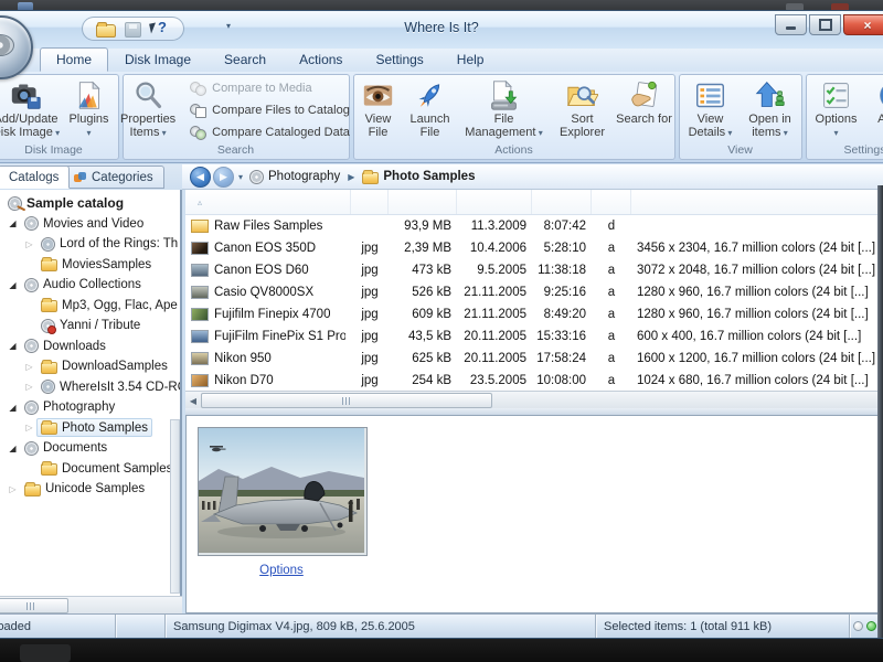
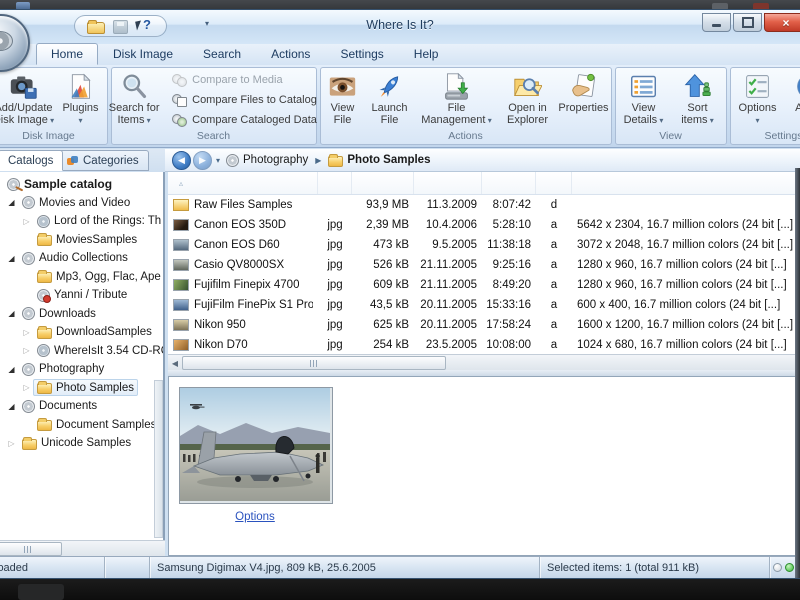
  ?
  Where Is It?
  ×
  Home
  Disk Image
  Search
  Actions
  Settings
  Help
  dd/Update
  isk Image
  Plugins
  Disk Image
- Properties
+ Search for
  Items
  Compare to Media
  Compare Files to Catalog
  Compare Cataloged Data
  Search
  View
  File
  Launch
  File
  File
  Management
- Sort
+ Open in
  Explorer
- Search for
+ Properties
  Actions
  View
  Details
- Open in
+ Sort
  items
  View
  Options
  Setting
  Catalogs
  Categories
  ◀
  ▶
  ▾
  Photography
  ▶
  Photo Samples
  Sample catalog
  Movies and Video
  Lord of the Rings: Th
  MoviesSamples
  Audio Collections
  Mp3, Ogg, Flac, Ape
  Yanni / Tribute
  Downloads
  DownloadSamples
  WhereIsIt 3.54 CD-R
  Photography
  Photo Samples
  Documents
  Document Sample
  Unicode Samples
  Raw Files Samples
  93,9 MB
  11.3.2009
  8:07:42
  d
  Canon EOS 350D
  jpg
  2,39 MB
  10.4.2006
  5:28:10
  a
- 3456 x 2304, 16.7 million colors (24 bit [...]
+ 5642 x 2304, 16.7 million colors (24 bit [...]
  Canon EOS D60
  jpg
  473 kB
  9.5.2005
  11:38:18
  a
  3072 x 2048, 16.7 million colors (24 bit [...]
  Casio QV8000SX
  jpg
  526 kB
  21.11.2005
  9:25:16
  a
  1280 x 960, 16.7 million colors (24 bit [...]
  Fujifilm Finepix 4700
  jpg
  609 kB
  21.11.2005
  8:49:20
  a
  1280 x 960, 16.7 million colors (24 bit [...]
  FujiFilm FinePix S1 Pro
  jpg
  43,5 kB
  20.11.2005
  15:33:16
  a
  600 x 400, 16.7 million colors (24 bit [...]
  Nikon 950
  jpg
  625 kB
  20.11.2005
  17:58:24
  a
  1600 x 1200, 16.7 million colors (24 bit [...]
  Nikon D70
  jpg
  254 kB
  23.5.2005
  10:08:00
  a
  1024 x 680, 16.7 million colors (24 bit [...]
  ◀
  Options
  oaded
  Samsung Digimax V4.jpg, 809 kB, 25.6.2005
  Selected items: 1 (total 911 kB)
